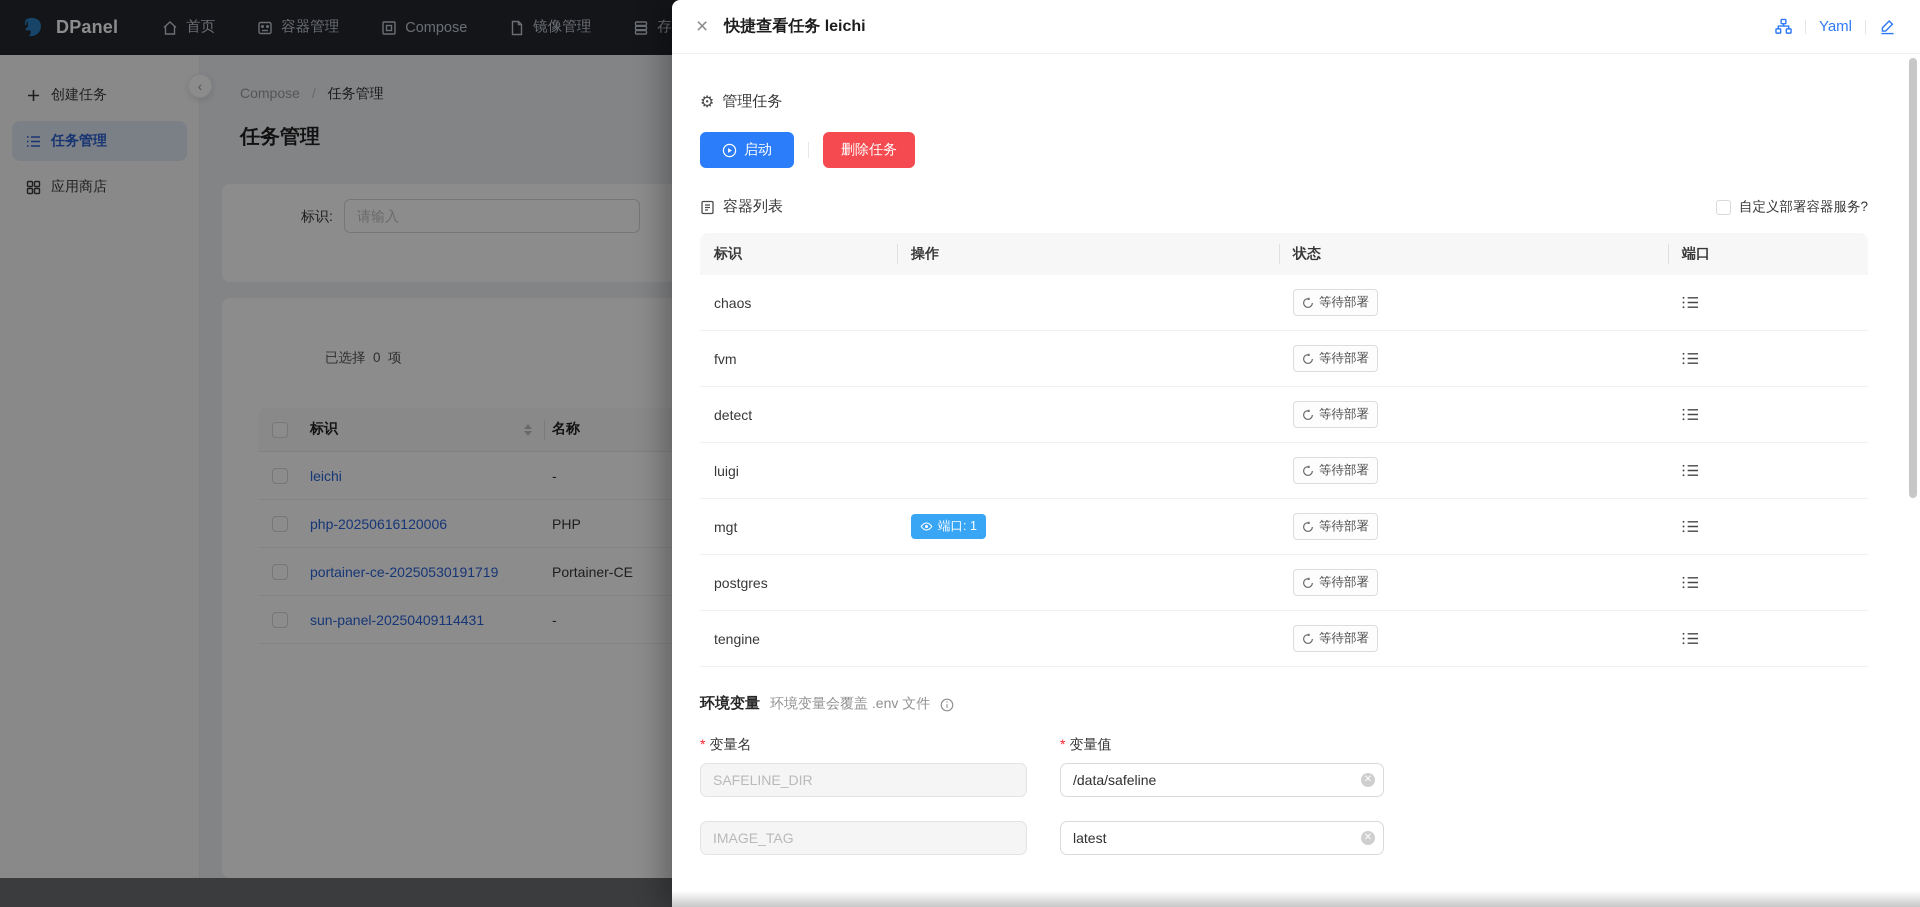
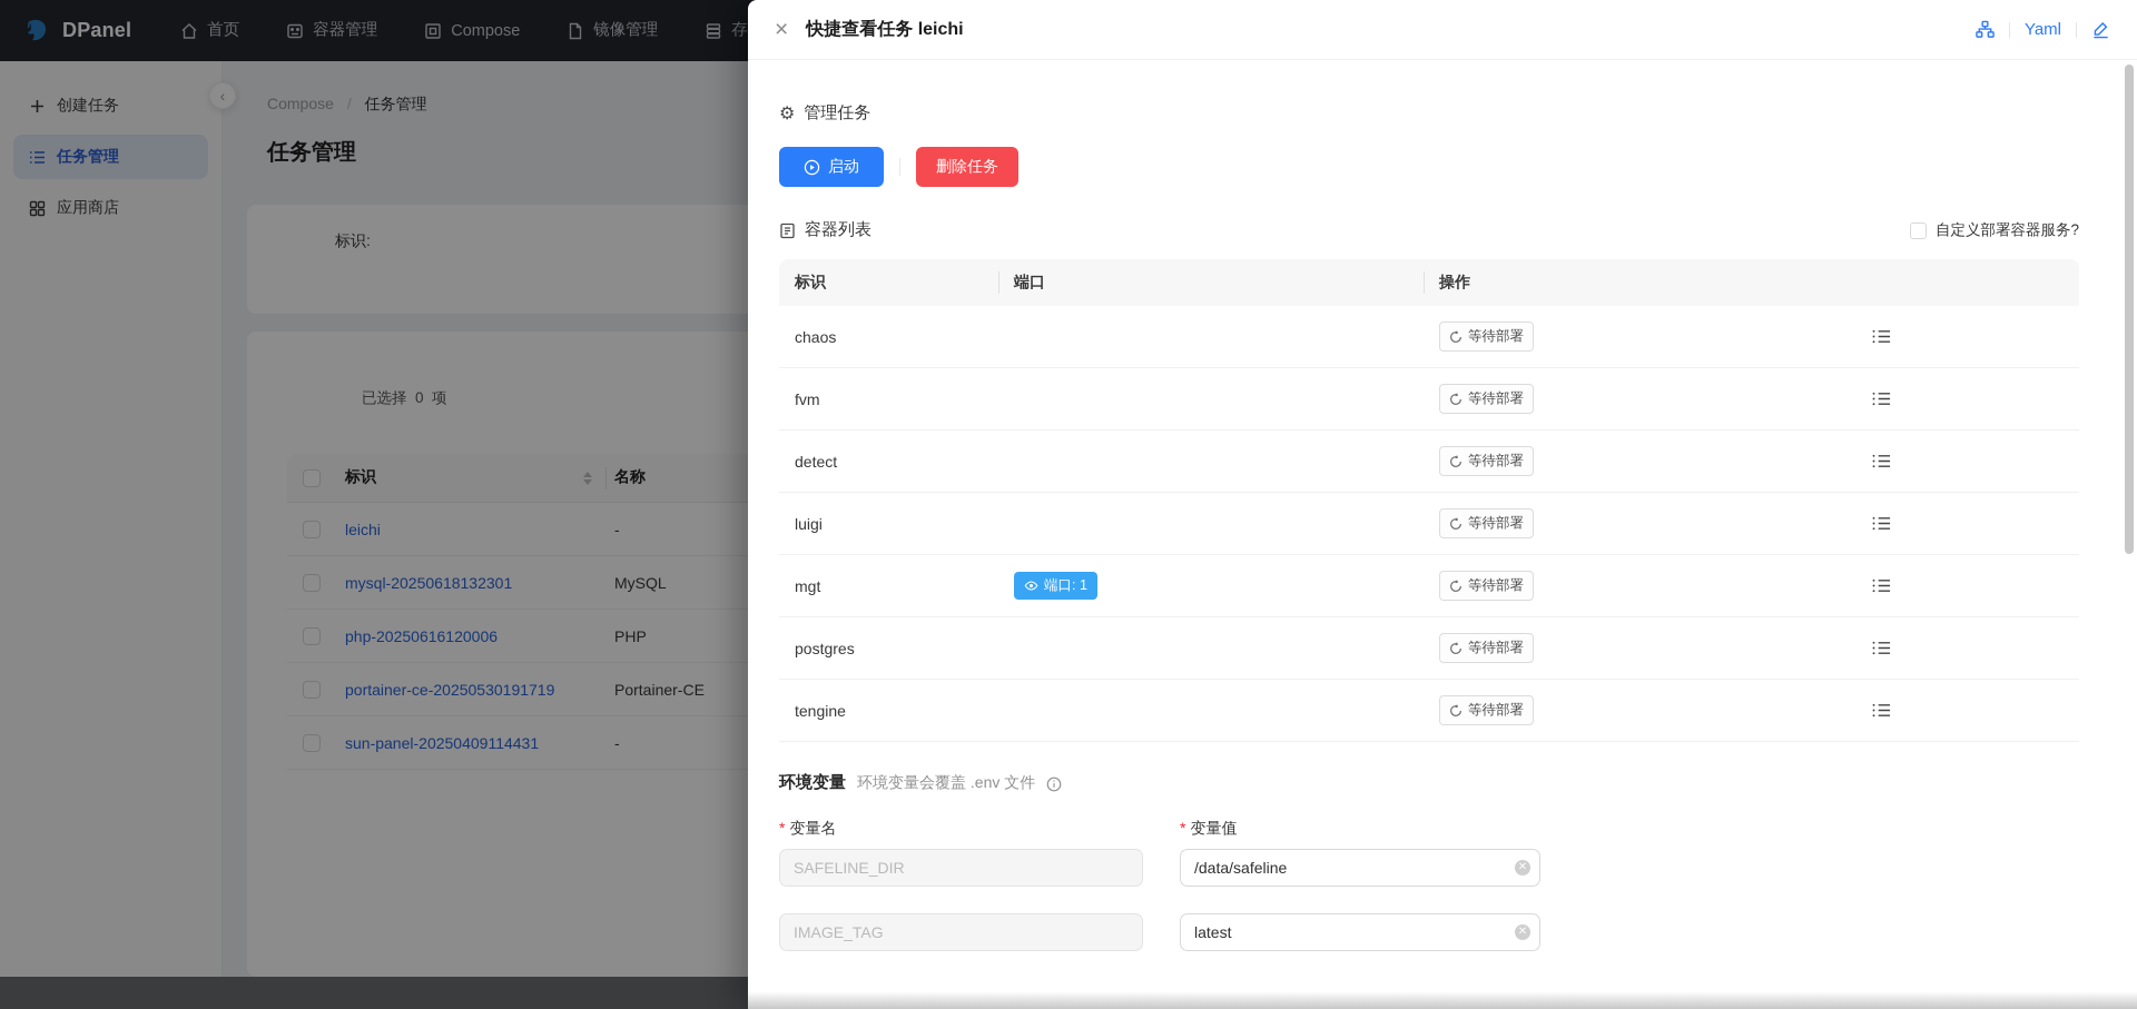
  DPanel
  首页
  容器管理
  Compose
  镜像管理
  创建任务
  任务管理
  应用商店
  ‹
  Compose / 任务管理
  任务管理
  标识:
- 请输入
  已选择 0 项
  标识
  名称
  leichi
  -
+ mysql-20250618132301
+ MySQL
  php-20250616120006
  PHP
  portainer-ce-20250530191719
  Portainer-CE
  sun-panel-20250409114431
  -
  ×
  快捷查看任务 leichi
  Yaml
  ⚙
  管理任务
  启动
  删除任务
  容器列表
  自定义部署容器服务?
  标识
- 操作
+ 端口
- 状态
- 端口
+ 操作
  chaos
  等待部署
  fvm
  等待部署
  detect
  等待部署
  luigi
  等待部署
  mgt
  端口: 1
  等待部署
  postgres
  等待部署
  tengine
  等待部署
  环境变量
  环境变量会覆盖 .env 文件
  * 变量名
  * 变量值
  SAFELINE_DIR
  /data/safeline
  ✕
  IMAGE_TAG
  latest
  ✕
